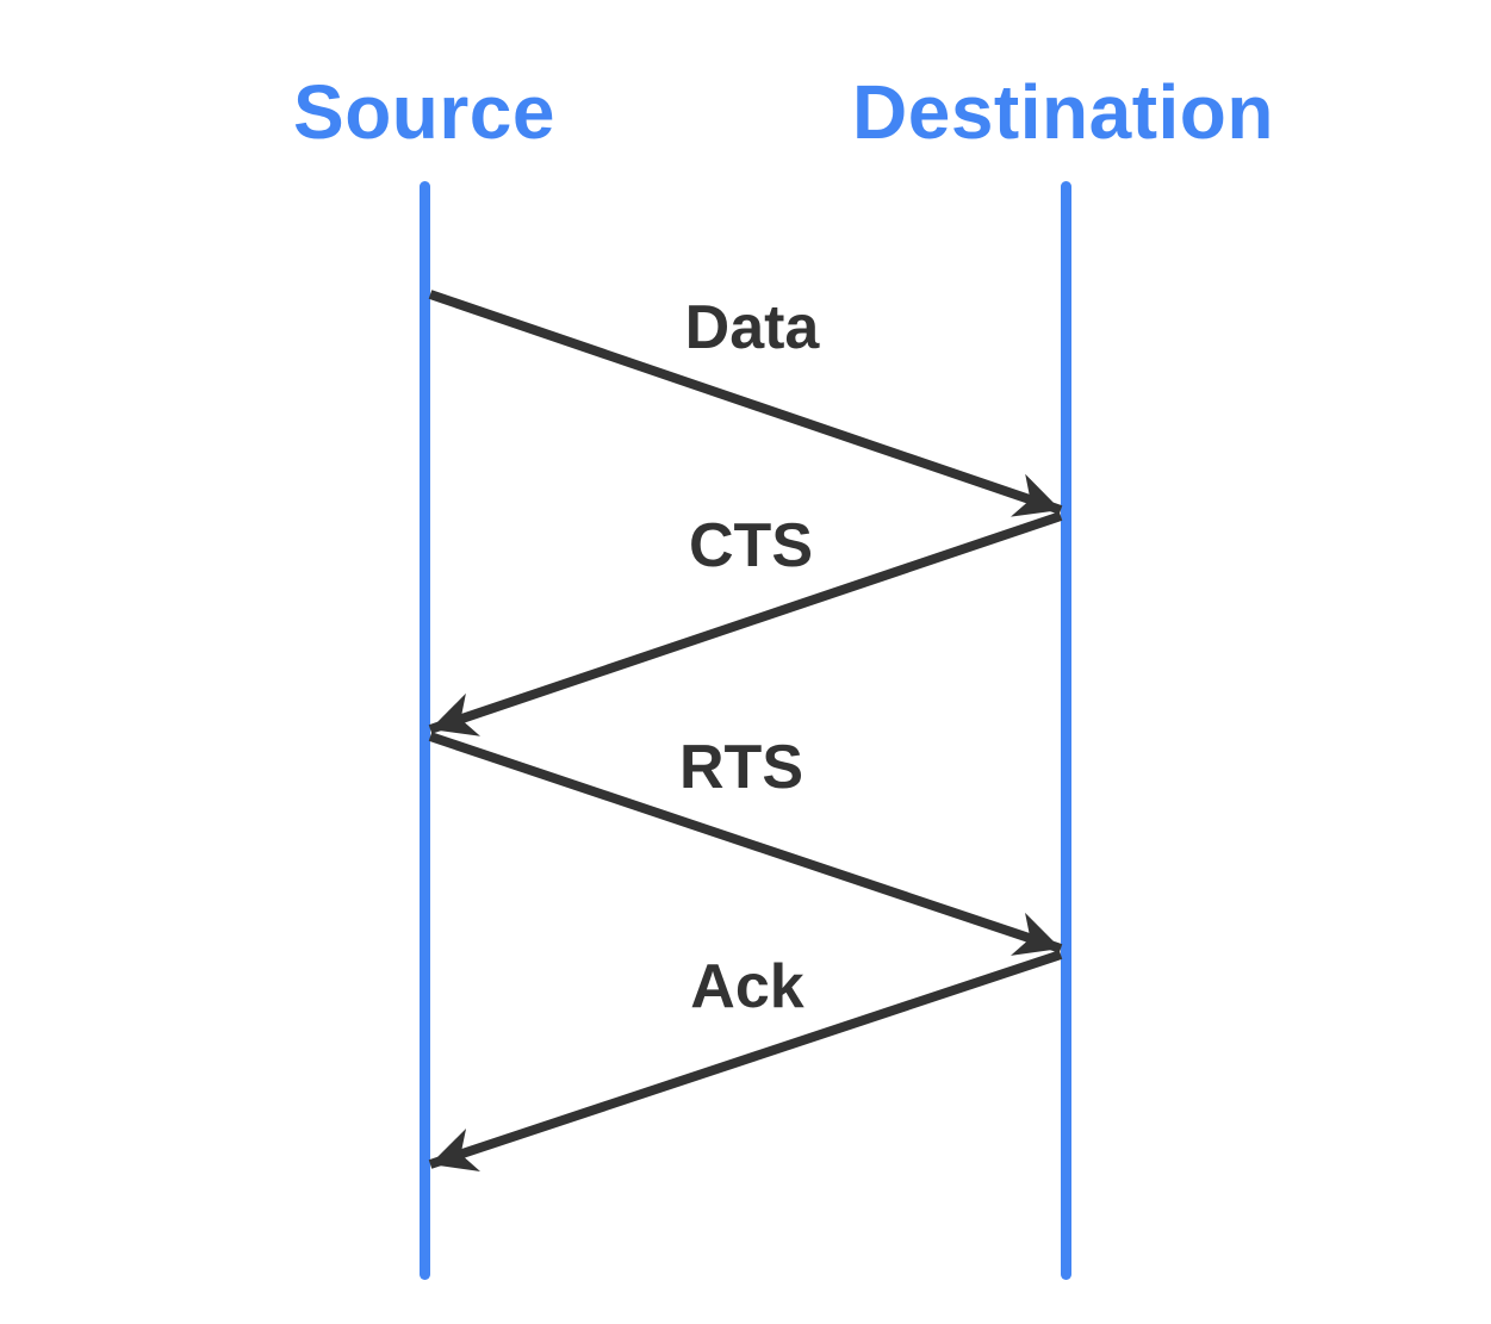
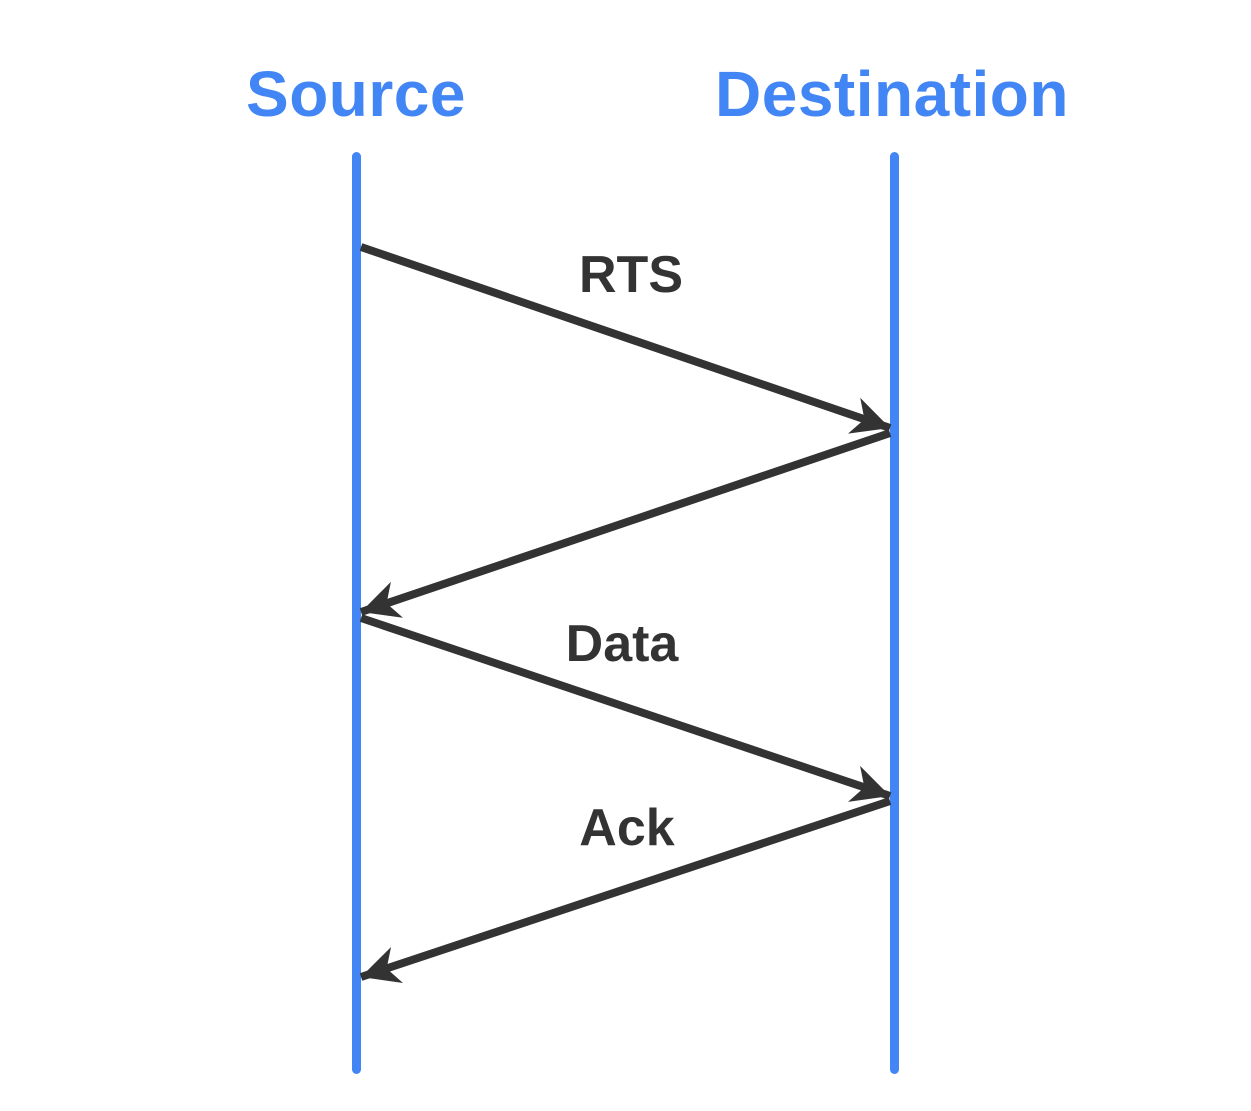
  Source
  Destination
- Data
+ RTS
- CTS
- RTS
+ Data
  Ack
